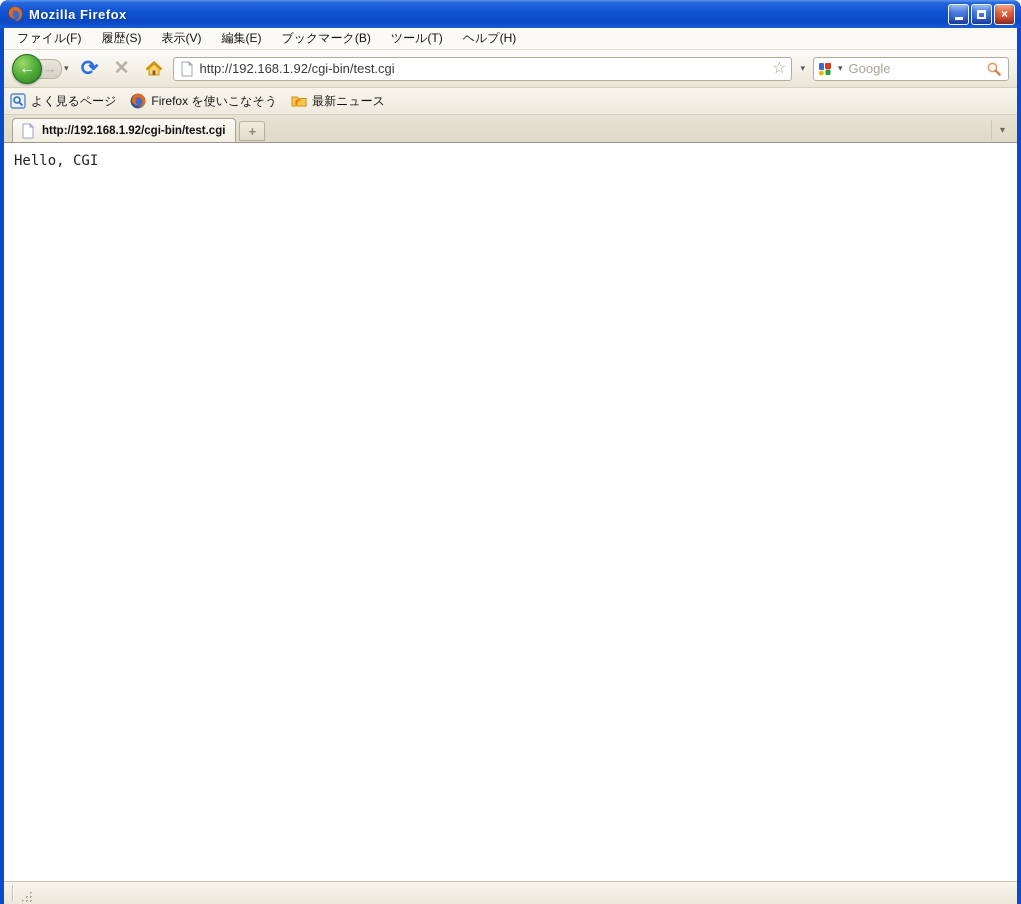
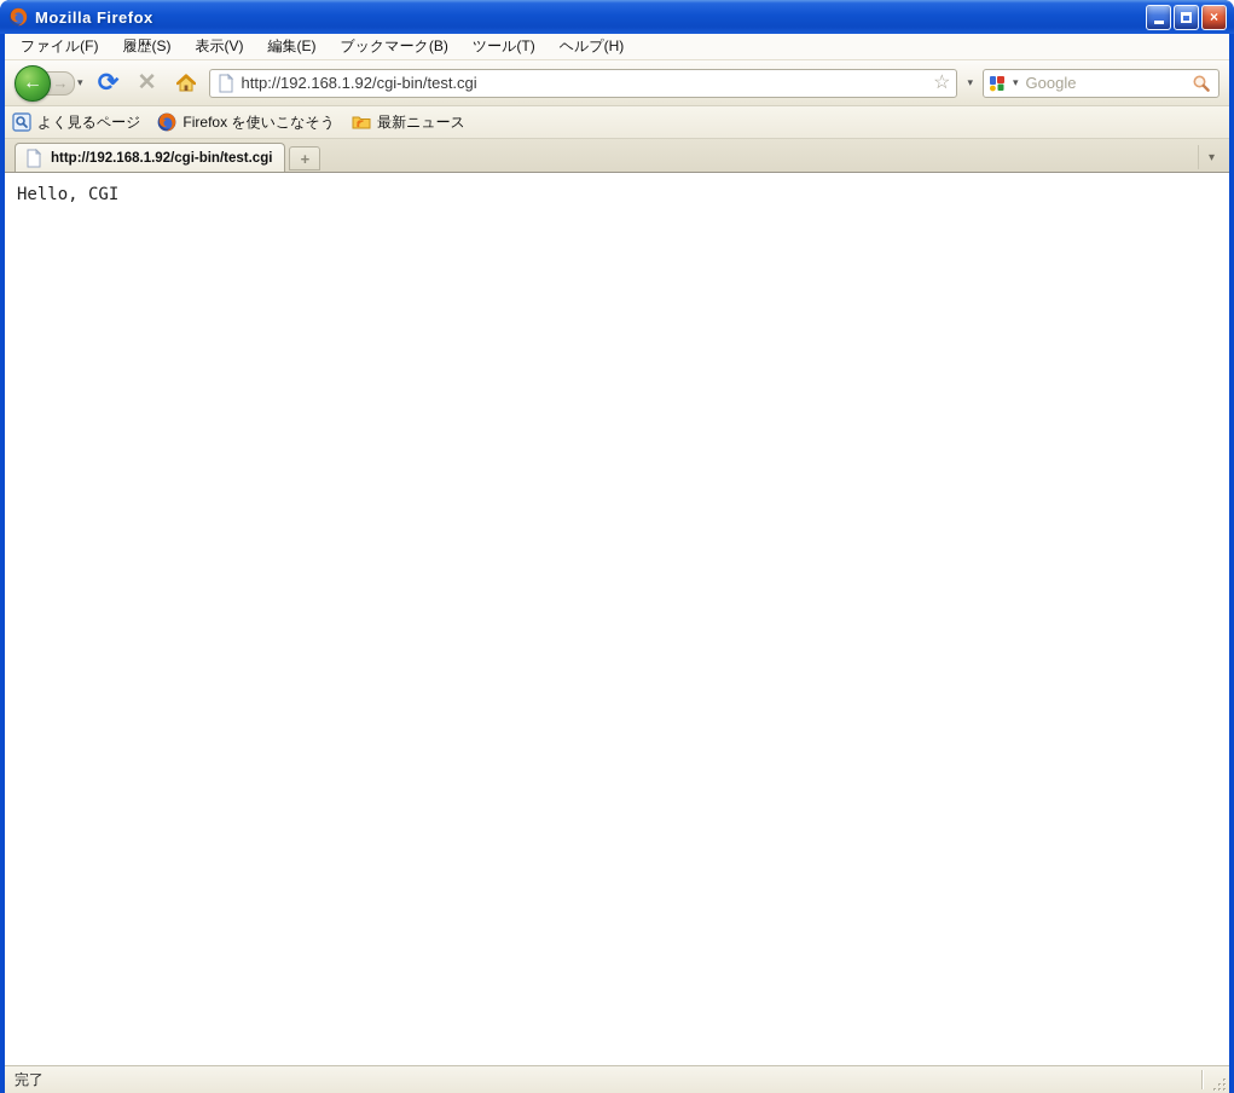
  Mozilla Firefox
  ×
  ファイル(F)
  履歴(S)
  表示(V)
  編集(E)
  ブックマーク(B)
  ツール(T)
  ヘルプ(H)
  ←
  →
  ▾
  ⟳
  ✕
  http://192.168.1.92/cgi-bin/test.cgi
  ☆
  ▾
  ▾
  Google
  よく見るページ
  Firefox を使いこなそう
  最新ニュース
  http://192.168.1.92/cgi-bin/test.cgi
  +
  ▾
  Hello, CGI
+ 完了
